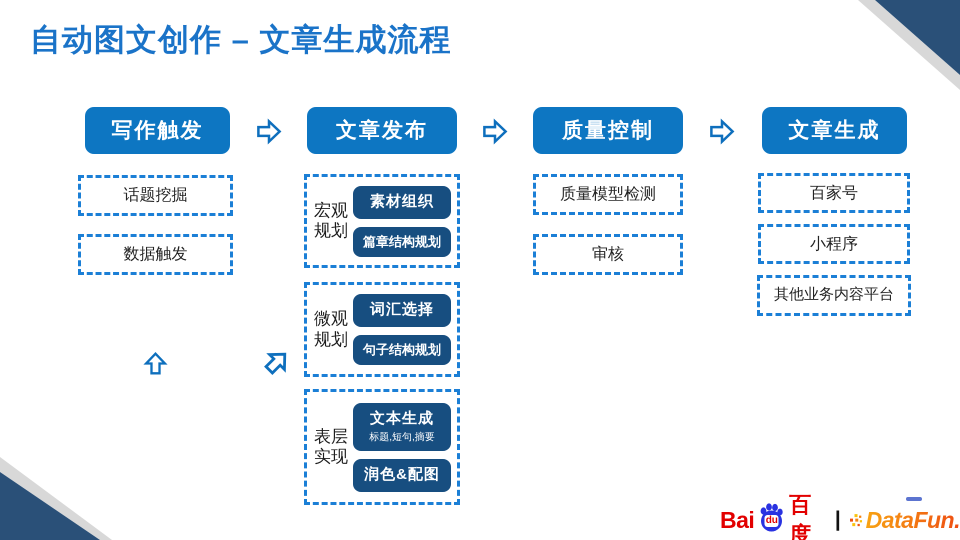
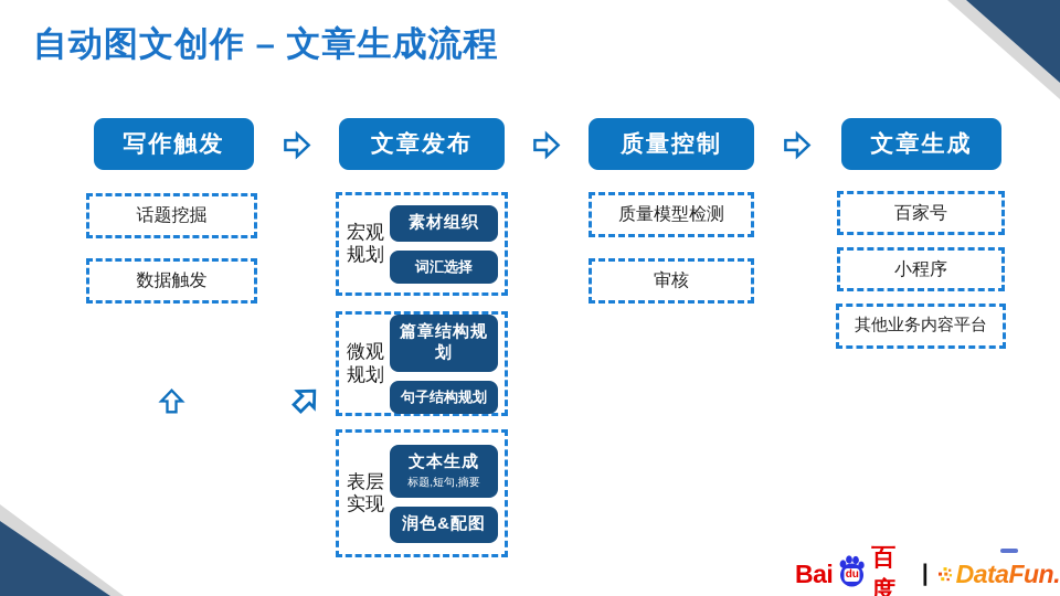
  自动图文创作 – 文章生成流程
  写作触发
  文章发布
  质量控制
  文章生成
  话题挖掘
  数据触发
  宏观
  规划
  素材组织
- 篇章结构规划
+ 词汇选择
  微观
  规划
- 词汇选择
+ 篇章结构规划
  句子结构规划
  表层
  实现
  文本生成
  标题,短句,摘要
  润色&配图
  质量模型检测
  审核
  百家号
  小程序
  其他业务内容平台
  Bai
  du
  百度
  |
  DataFun.
